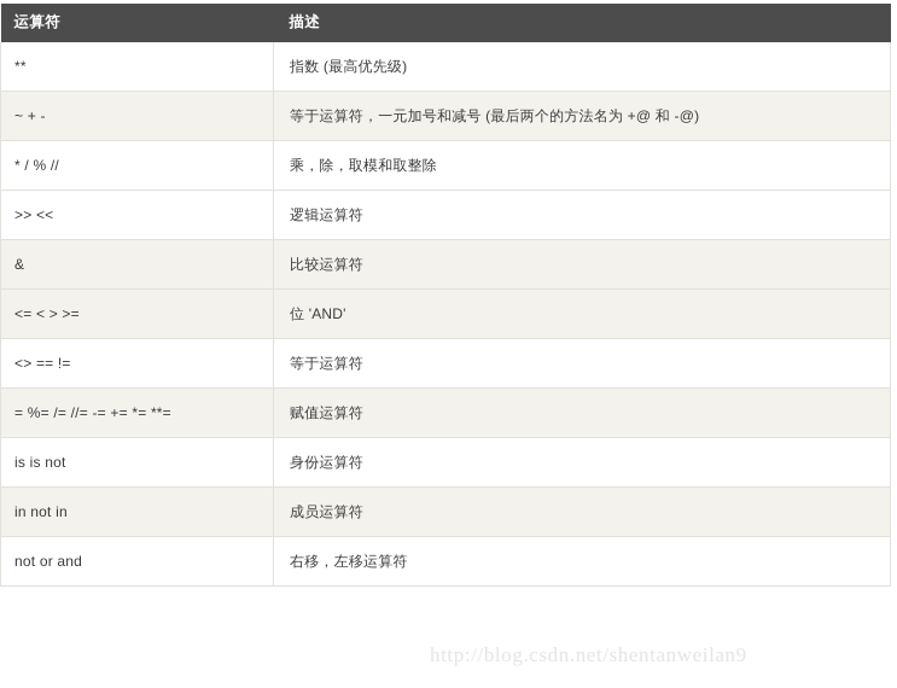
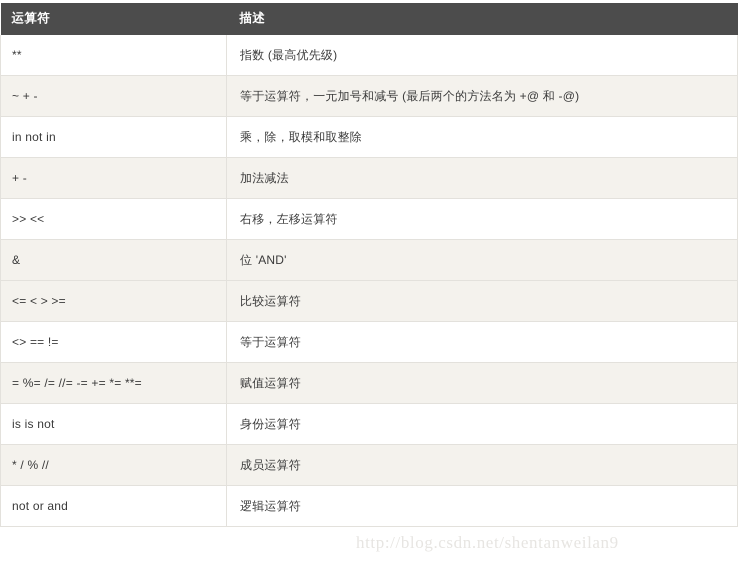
  运算符	描述
  **	指数 (最高优先级)
  ~ + -	等于运算符，一元加号和减号 (最后两个的方法名为 +@ 和 -@)
- * / % //	乘，除，取模和取整除
+ in not in	乘，除，取模和取整除
+ + -	加法减法
- >> <<	逻辑运算符
+ >> <<	右移，左移运算符
- &	比较运算符
+ &	位 'AND'
- <= < > >=	位 'AND'
+ <= < > >=	比较运算符
  <> == !=	等于运算符
  = %= /= //= -= += *= **=	赋值运算符
  is is not	身份运算符
- in not in	成员运算符
+ * / % //	成员运算符
- not or and	右移，左移运算符
+ not or and	逻辑运算符
  http://blog.csdn.net/shentanweilan9
